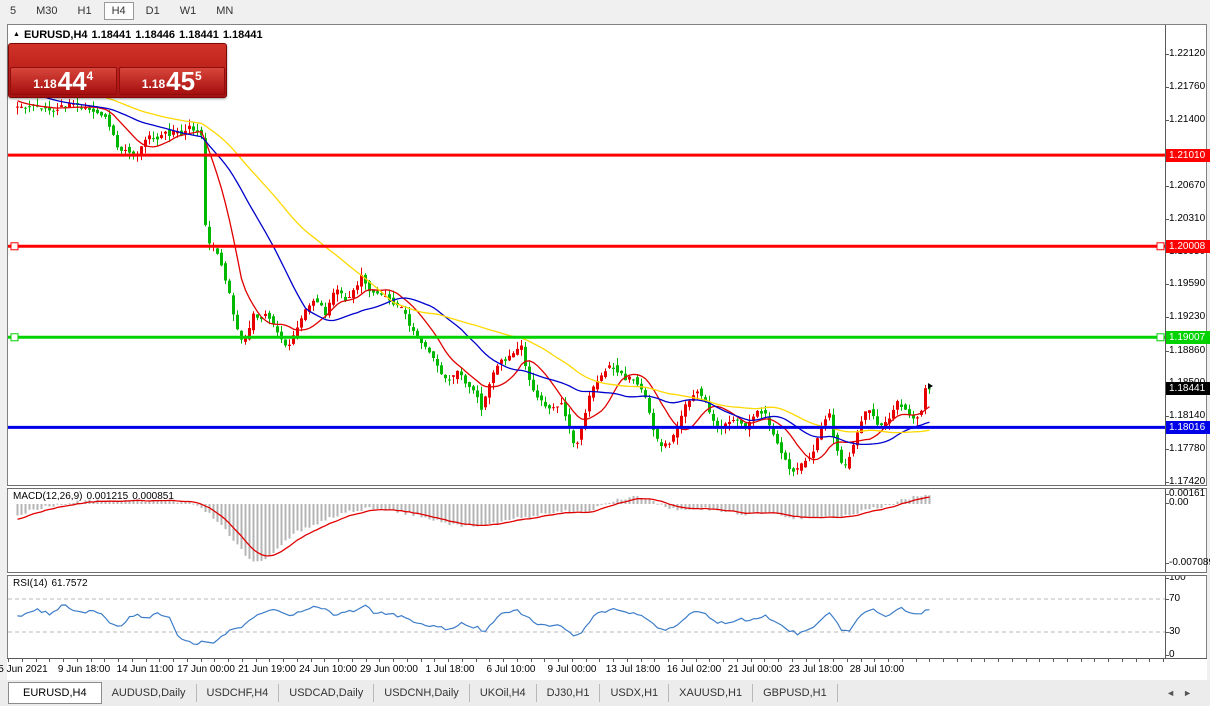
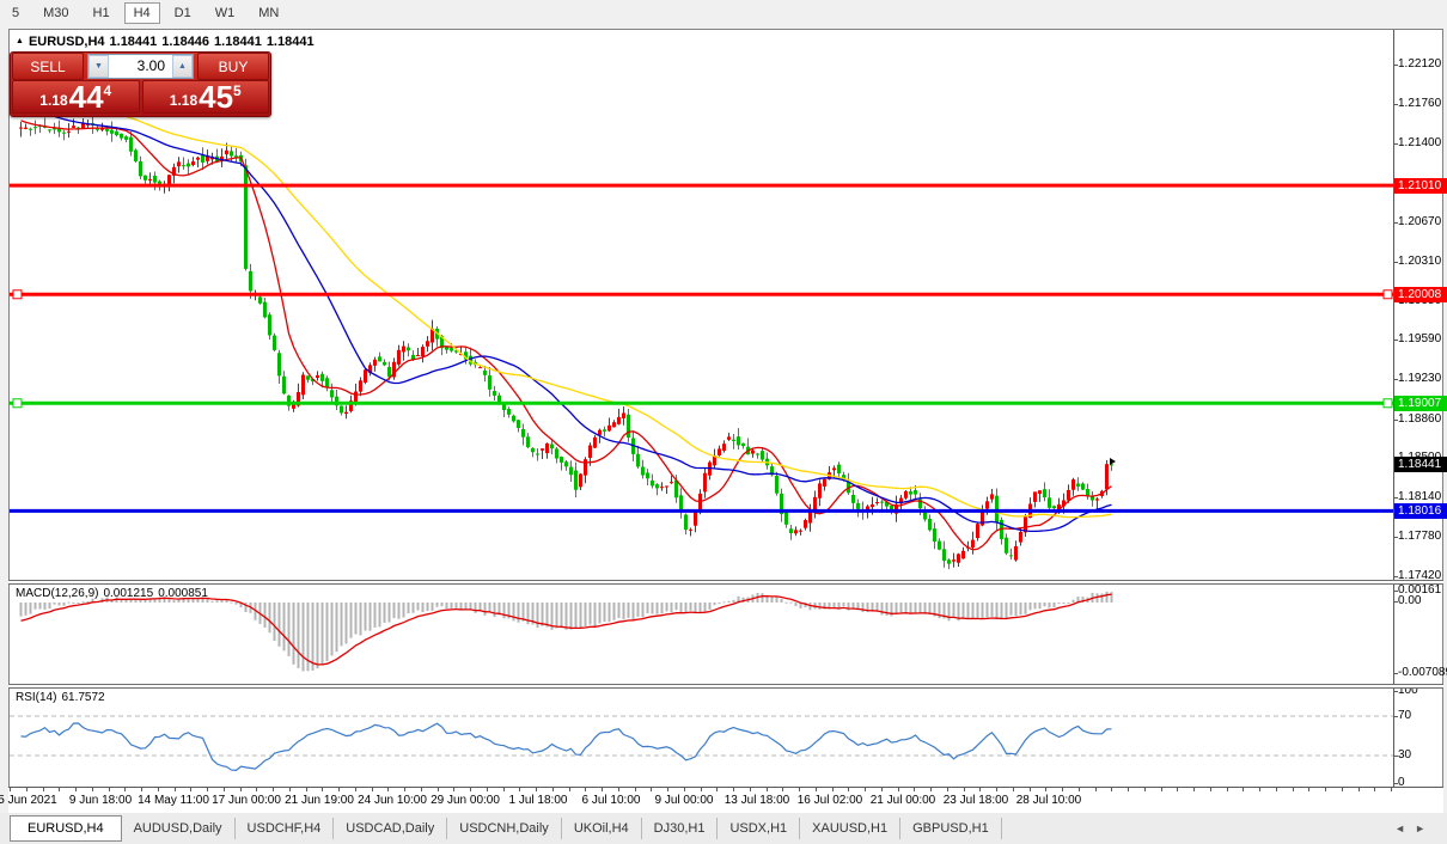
  5
  M30
  H1
  H4
  D1
  W1
  MN
  EURUSD,H4 1.18441 1.18446 1.18441 1.18441
+ SELL
+ 3.00
+ BUY
  1.18
  44
  4
  1.18
  45
  5
  MACD(12,26,9) 0.001215 0.000851
  RSI(14) 61.7572
  5 Jun 2021
  9 Jun 18:00
- 14 Jun 11:00
+ 14 May 11:00
  17 Jun 00:00
  21 Jun 19:00
  24 Jun 10:00
  29 Jun 00:00
  1 Jul 18:00
  6 Jul 10:00
  9 Jul 00:00
  13 Jul 18:00
  16 Jul 02:00
  21 Jul 00:00
  23 Jul 18:00
  28 Jul 10:00
  1.22120
  1.21760
  1.21400
  1.20670
  1.20310
  1.19590
  1.19230
  1.18860
  1.18140
  1.17780
  1.17420
  1.21010
  1.20008
  1.19007
  1.18016
  1.18441
  0.00161
  0.00
  -0.00708
  100
  70
  30
  0
  EURUSD,H4
  AUDUSD,Daily
  USDCHF,H4
  USDCAD,Daily
  USDCNH,Daily
  UKOil,H4
  DJ30,H1
  USDX,H1
  XAUUSD,H1
  GBPUSD,H1
  ◄►
